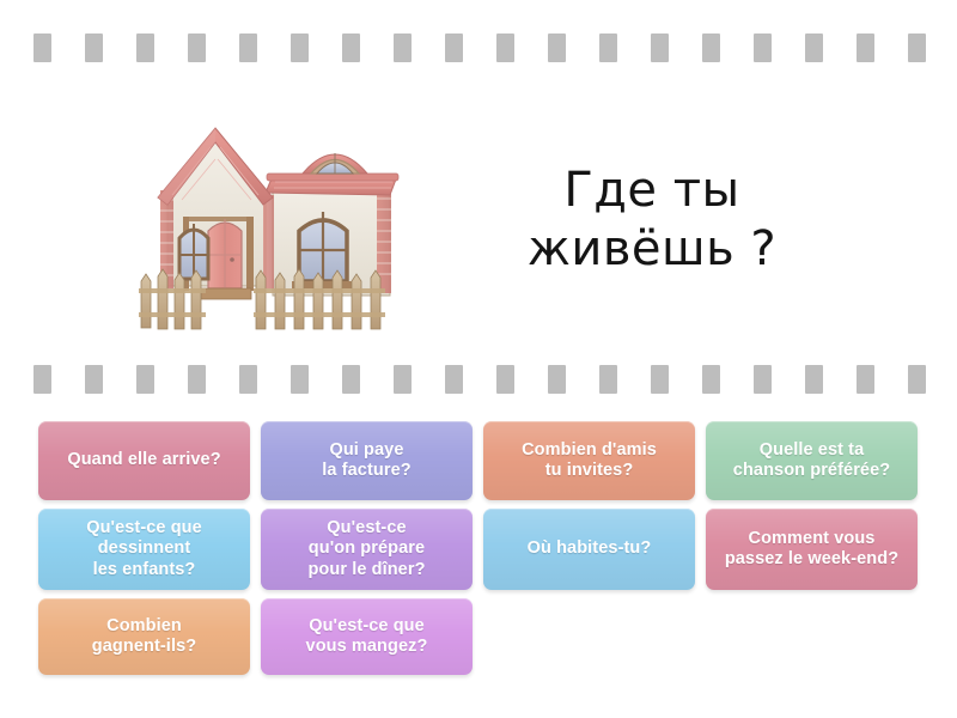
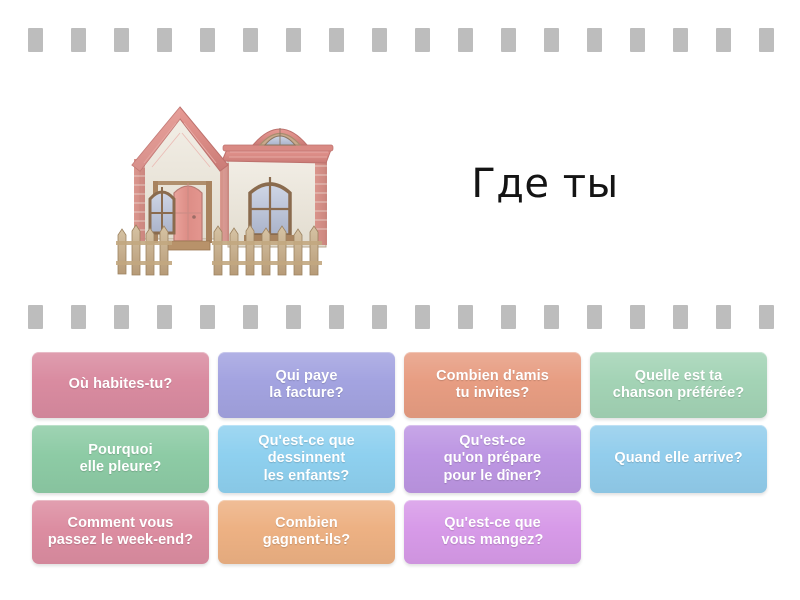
  Где ты
- живёшь ?
- Quand elle arrive?
+ Où habites-tu?
  Qui paye
  la facture?
  Combien d'amis
  tu invites?
  Quelle est ta
  chanson préférée?
+ Pourquoi
+ elle pleure?
  Qu'est-ce que
  dessinnent
  les enfants?
  Qu'est-ce
  qu'on prépare
  pour le dîner?
- Où habites-tu?
+ Quand elle arrive?
  Comment vous
  passez le week-end?
  Combien
  gagnent-ils?
  Qu'est-ce que
  vous mangez?
